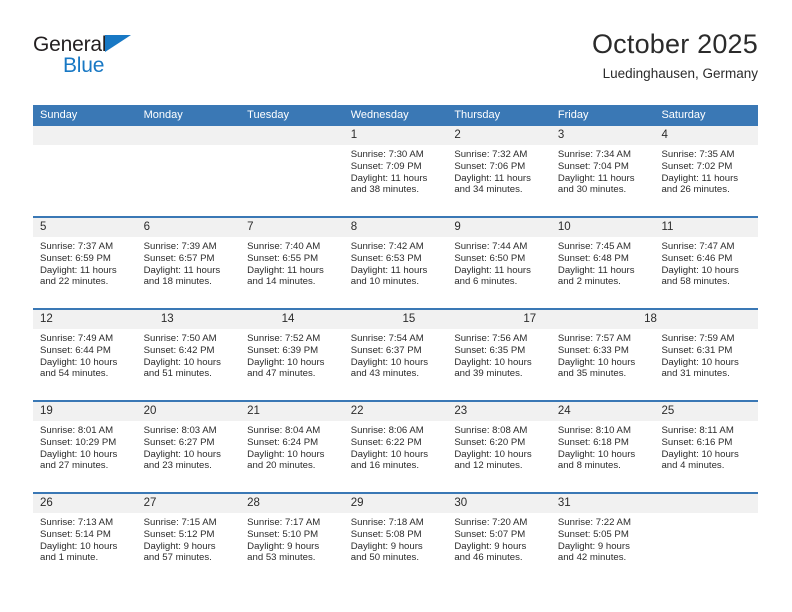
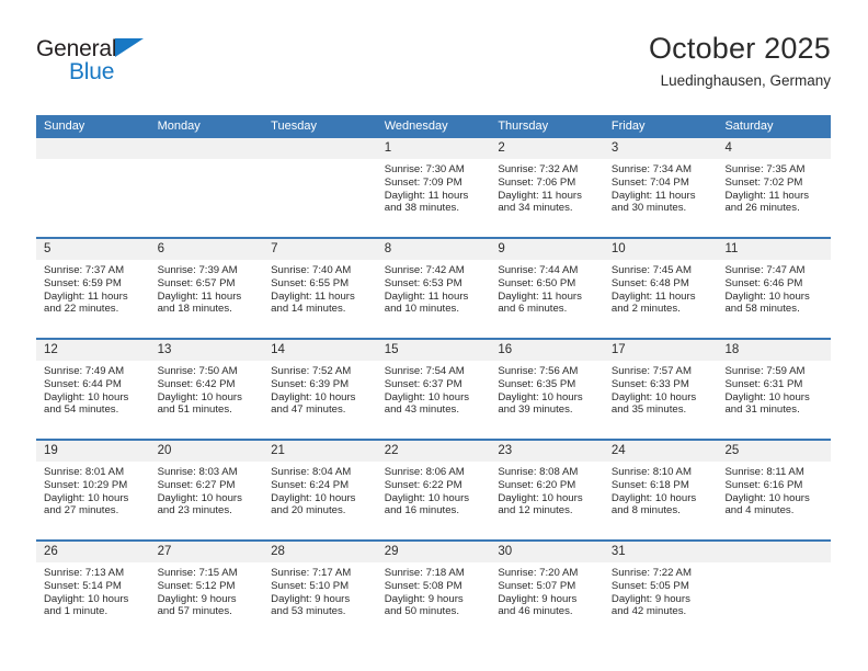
  General
  Blue
  October 2025
  Luedinghausen, Germany
  Sunday
  Monday
  Tuesday
  Wednesday
  Thursday
  Friday
  Saturday
  1
  2
  3
  4
  Sunrise: 7:30 AM
  Sunset: 7:09 PM
  Daylight: 11 hours and 38 minutes.
  Sunrise: 7:32 AM
  Sunset: 7:06 PM
  Daylight: 11 hours and 34 minutes.
  Sunrise: 7:34 AM
  Sunset: 7:04 PM
  Daylight: 11 hours and 30 minutes.
  Sunrise: 7:35 AM
  Sunset: 7:02 PM
  Daylight: 11 hours and 26 minutes.
  5
  6
  7
  8
  9
  10
  11
  Sunrise: 7:37 AM
  Sunset: 6:59 PM
  Daylight: 11 hours and 22 minutes.
  Sunrise: 7:39 AM
  Sunset: 6:57 PM
  Daylight: 11 hours and 18 minutes.
  Sunrise: 7:40 AM
  Sunset: 6:55 PM
  Daylight: 11 hours and 14 minutes.
  Sunrise: 7:42 AM
  Sunset: 6:53 PM
  Daylight: 11 hours and 10 minutes.
  Sunrise: 7:44 AM
  Sunset: 6:50 PM
  Daylight: 11 hours and 6 minutes.
  Sunrise: 7:45 AM
  Sunset: 6:48 PM
  Daylight: 11 hours and 2 minutes.
  Sunrise: 7:47 AM
  Sunset: 6:46 PM
  Daylight: 10 hours and 58 minutes.
  12
  13
  14
  15
+ 16
  17
  18
  Sunrise: 7:49 AM
  Sunset: 6:44 PM
  Daylight: 10 hours and 54 minutes.
  Sunrise: 7:50 AM
  Sunset: 6:42 PM
  Daylight: 10 hours and 51 minutes.
  Sunrise: 7:52 AM
  Sunset: 6:39 PM
  Daylight: 10 hours and 47 minutes.
  Sunrise: 7:54 AM
  Sunset: 6:37 PM
  Daylight: 10 hours and 43 minutes.
  Sunrise: 7:56 AM
  Sunset: 6:35 PM
  Daylight: 10 hours and 39 minutes.
  Sunrise: 7:57 AM
  Sunset: 6:33 PM
  Daylight: 10 hours and 35 minutes.
  Sunrise: 7:59 AM
  Sunset: 6:31 PM
  Daylight: 10 hours and 31 minutes.
  19
  20
  21
  22
  23
  24
  25
  Sunrise: 8:01 AM
  Sunset: 10:29 PM
  Daylight: 10 hours and 27 minutes.
  Sunrise: 8:03 AM
  Sunset: 6:27 PM
  Daylight: 10 hours and 23 minutes.
  Sunrise: 8:04 AM
  Sunset: 6:24 PM
  Daylight: 10 hours and 20 minutes.
  Sunrise: 8:06 AM
  Sunset: 6:22 PM
  Daylight: 10 hours and 16 minutes.
  Sunrise: 8:08 AM
  Sunset: 6:20 PM
  Daylight: 10 hours and 12 minutes.
  Sunrise: 8:10 AM
  Sunset: 6:18 PM
  Daylight: 10 hours and 8 minutes.
  Sunrise: 8:11 AM
  Sunset: 6:16 PM
  Daylight: 10 hours and 4 minutes.
  26
  27
  28
  29
  30
  31
  Sunrise: 7:13 AM
  Sunset: 5:14 PM
  Daylight: 10 hours and 1 minute.
  Sunrise: 7:15 AM
  Sunset: 5:12 PM
  Daylight: 9 hours and 57 minutes.
  Sunrise: 7:17 AM
  Sunset: 5:10 PM
  Daylight: 9 hours and 53 minutes.
  Sunrise: 7:18 AM
  Sunset: 5:08 PM
  Daylight: 9 hours and 50 minutes.
  Sunrise: 7:20 AM
  Sunset: 5:07 PM
  Daylight: 9 hours and 46 minutes.
  Sunrise: 7:22 AM
  Sunset: 5:05 PM
  Daylight: 9 hours and 42 minutes.
